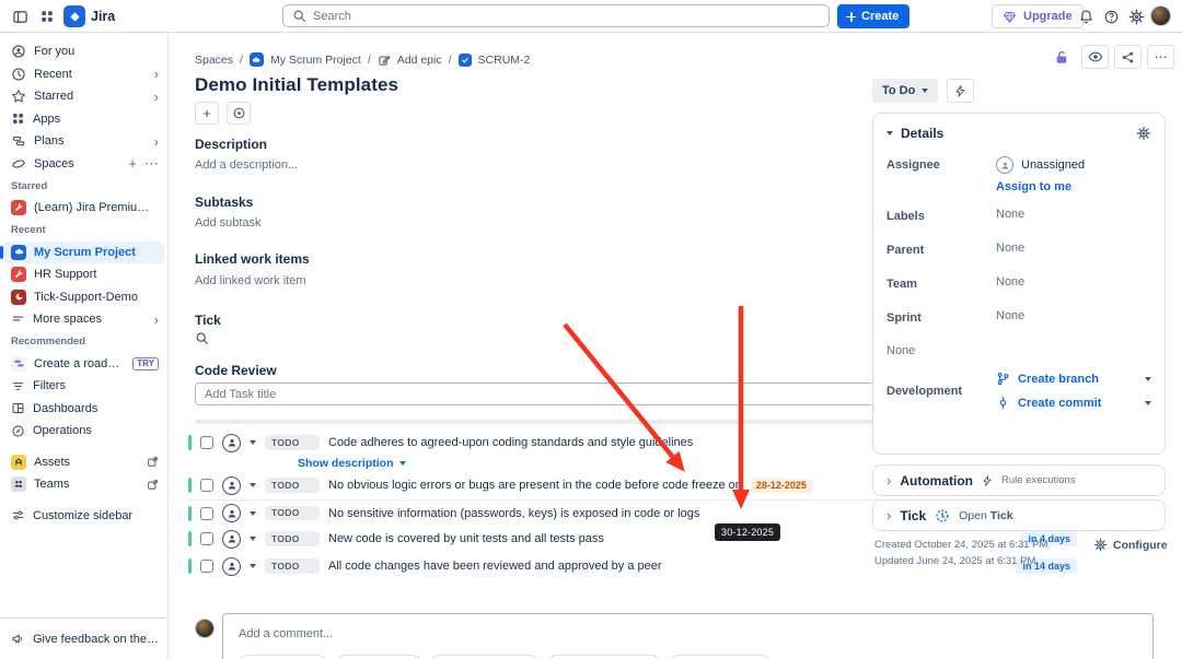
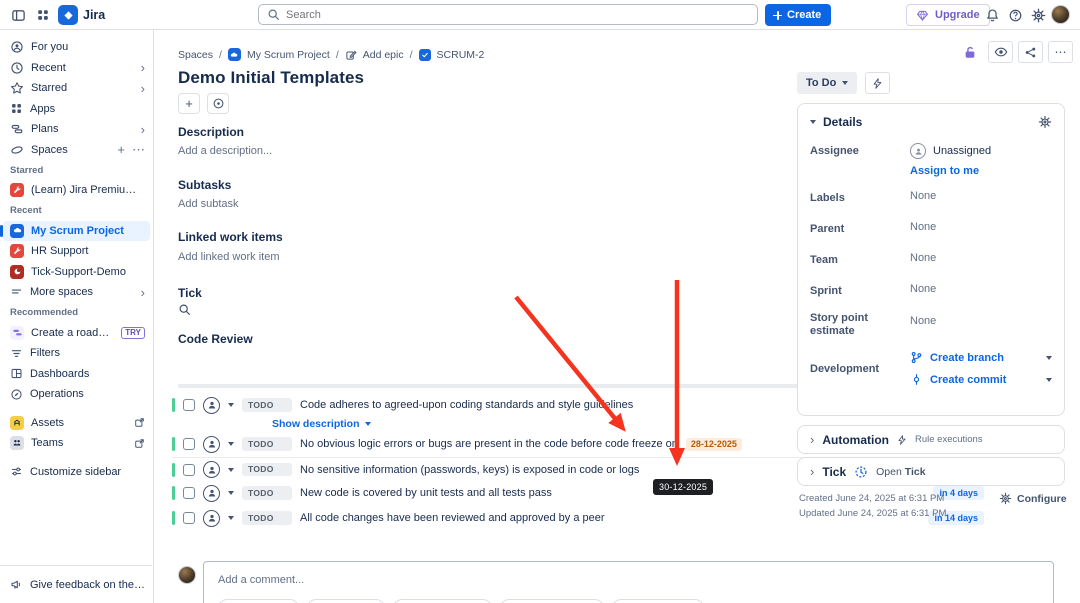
  Jira
  Search
  Create
  Upgrade
  For you
  Recent
  ›
  Starred
  ›
  Apps
  Plans
  ›
  Spaces
  +
  ⋯
  Starred
  (Learn) Jira Premium b
  Recent
  My Scrum Project
  HR Support
  Tick-Support-Demo
  More spaces
  ›
  Recommended
  Create a roadma
  TRY
  Filters
  Dashboards
  Operations
  Assets
  Teams
  Customize sidebar
  Give feedback on the n.
  Spaces
  /
  My Scrum Project
  /
  Add epic
  /
  SCRUM-2
  Demo Initial Templates
  +
  Description
  Add a description...
  Subtasks
  Add subtask
  Linked work items
  Add linked work item
  Tick
  Code Review
- Add Task title
  TODO
  Code adheres to agreed-upon coding standards and style guielines
  Show description
  TODO
  No obvious logic errors or bugs are present in the code before code freeze o
  28-12-2025
  TODO
  No sensitive information (passwords, keys) is exposed in code or logs
  TODO
  New code is covered by unit tests and all tests pass
  in 4 days
  TODO
  All code changes have been reviewed and approved by a peer
  in 14 days
  Add a comment...
  ⋯
  To Do
  Details
  Assignee
  Unassigned
  Assign to me
  Labels
  None
  Parent
  None
  Team
  None
  Sprint
  None
+ Story point estimate
  None
  Development
  Create branch
  Create commit
  ›
  Automation
  Rule executions
  ›
  Tick
  Open Tick
- Created October 24, 2025 at 6:31 PM
+ Created June 24, 2025 at 6:31 PM
  Updated June 24, 2025 at 6:31 PM
  Configure
  30-12-2025
